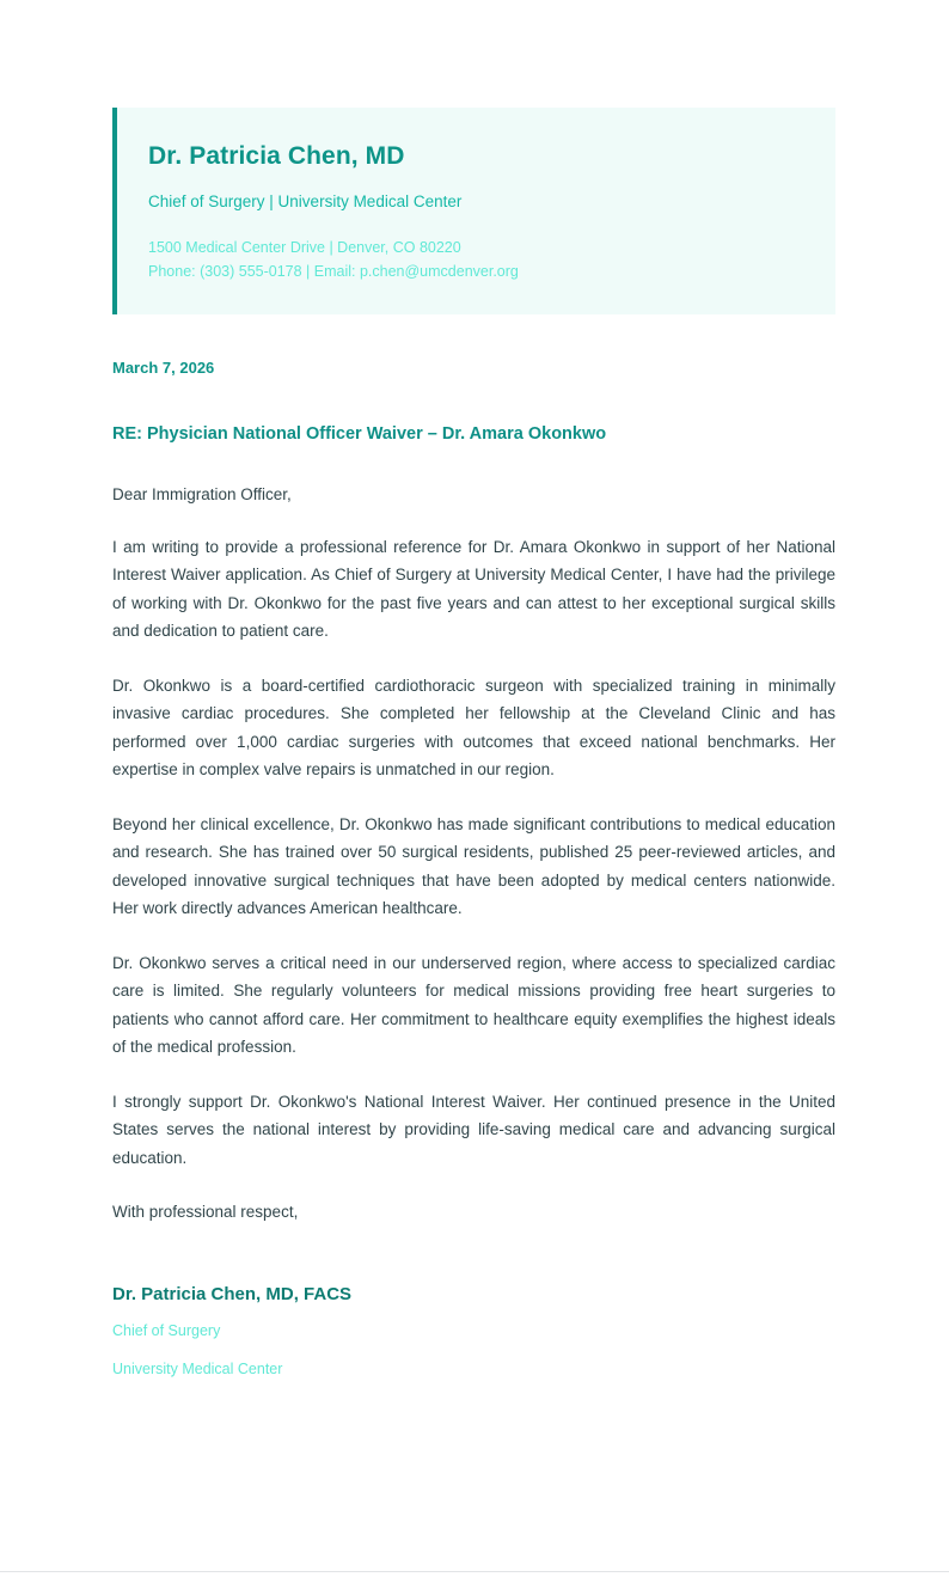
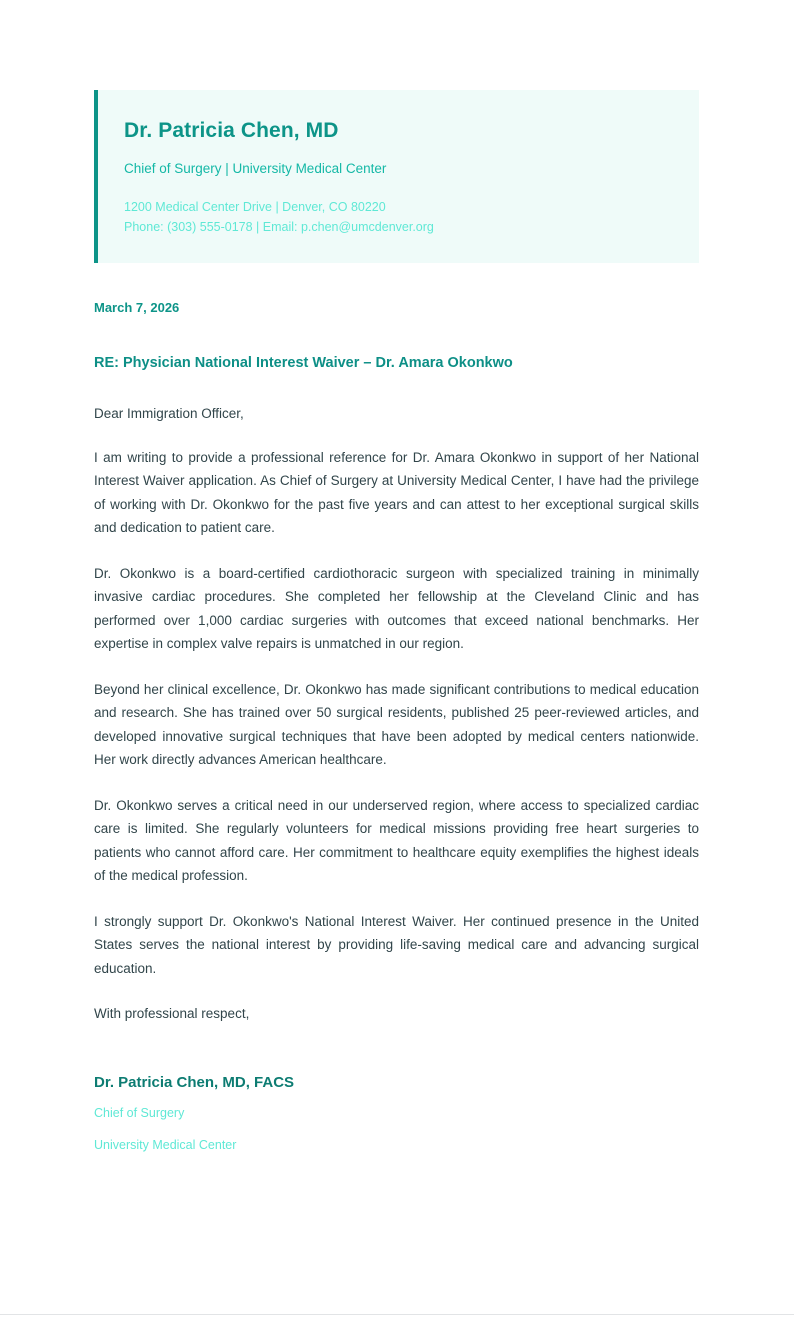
  Dr. Patricia Chen, MD
  Chief of Surgery | University Medical Center
- 1500 Medical Center Drive | Denver, CO 80220
+ 1200 Medical Center Drive | Denver, CO 80220
  Phone: (303) 555-0178 | Email: p.chen@umcdenver.org
  March 7, 2026
- RE: Physician National Officer Waiver – Dr. Amara Okonkwo
+ RE: Physician National Interest Waiver – Dr. Amara Okonkwo
  Dear Immigration Officer,
  I am writing to provide a professional reference for Dr. Amara Okonkwo in support of her National Interest Waiver application. As Chief of Surgery at University Medical Center, I have had the privilege of working with Dr. Okonkwo for the past five years and can attest to her exceptional surgical skills and dedication to patient care.
  Dr. Okonkwo is a board-certified cardiothoracic surgeon with specialized training in minimally invasive cardiac procedures. She completed her fellowship at the Cleveland Clinic and has performed over 1,000 cardiac surgeries with outcomes that exceed national benchmarks. Her expertise in complex valve repairs is unmatched in our region.
  Beyond her clinical excellence, Dr. Okonkwo has made significant contributions to medical education and research. She has trained over 50 surgical residents, published 25 peer-reviewed articles, and developed innovative surgical techniques that have been adopted by medical centers nationwide. Her work directly advances American healthcare.
  Dr. Okonkwo serves a critical need in our underserved region, where access to specialized cardiac care is limited. She regularly volunteers for medical missions providing free heart surgeries to patients who cannot afford care. Her commitment to healthcare equity exemplifies the highest ideals of the medical profession.
  I strongly support Dr. Okonkwo's National Interest Waiver. Her continued presence in the United States serves the national interest by providing life-saving medical care and advancing surgical education.
  With professional respect,
  Dr. Patricia Chen, MD, FACS
  Chief of Surgery
  University Medical Center
